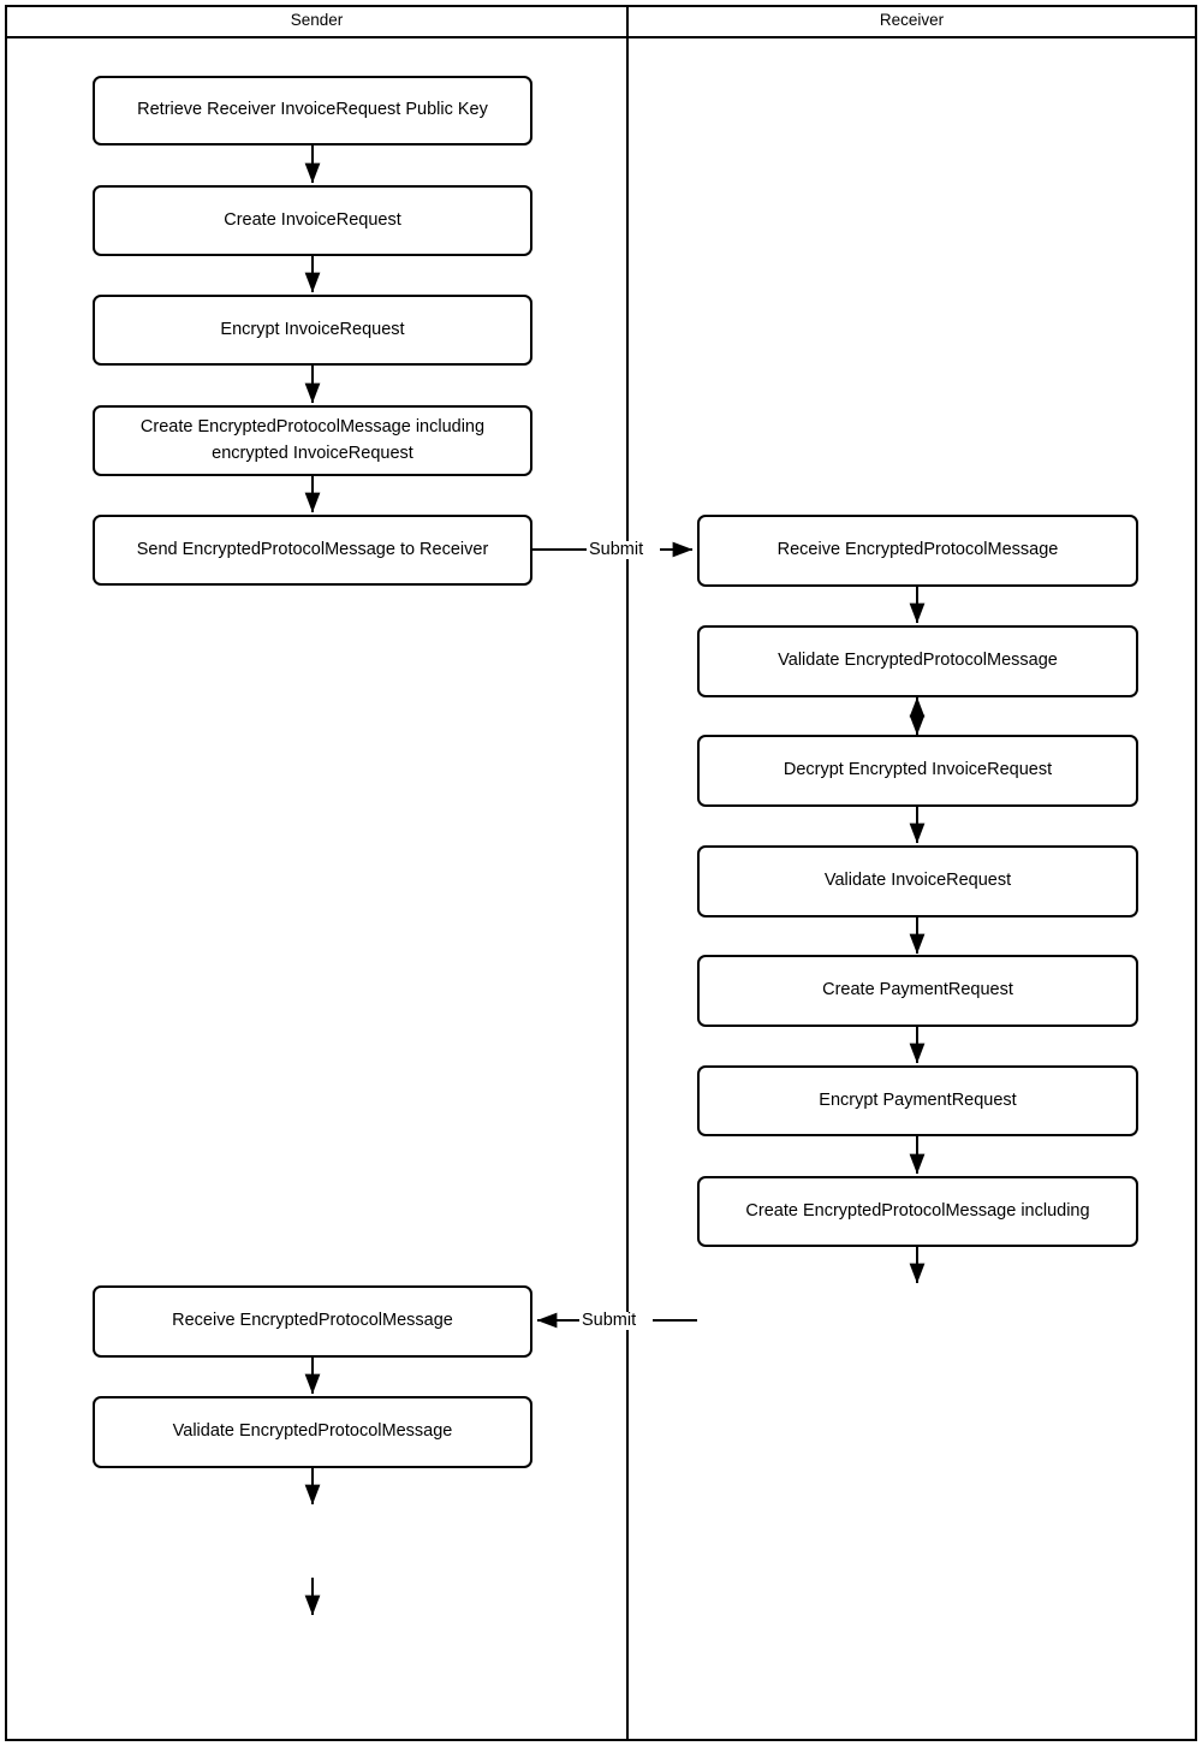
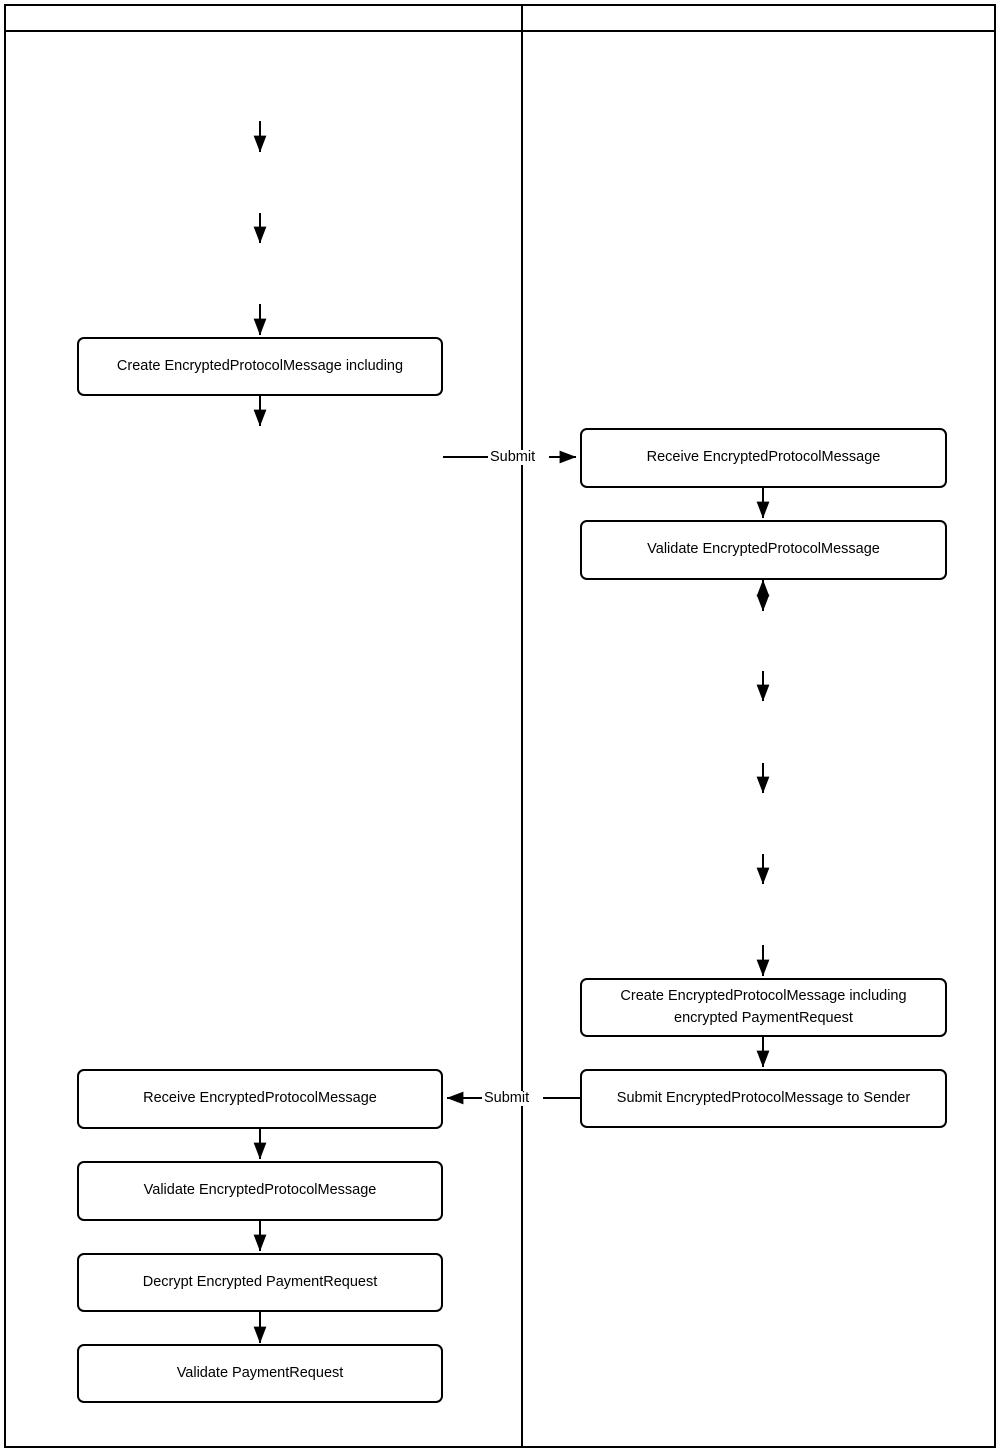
- Sender
- Receiver
- Retrieve Receiver InvoiceRequest Public Key
- Create InvoiceRequest
- Encrypt InvoiceRequest
  Create EncryptedProtocolMessage including
- encrypted InvoiceRequest
- Send EncryptedProtocolMessage to Receiver
  Receive EncryptedProtocolMessage
  Validate EncryptedProtocolMessage
- Decrypt Encrypted InvoiceRequest
- Validate InvoiceRequest
- Create PaymentRequest
- Encrypt PaymentRequest
  Create EncryptedProtocolMessage including
+ encrypted PaymentRequest
+ Submit EncryptedProtocolMessage to Sender
  Receive EncryptedProtocolMessage
  Validate EncryptedProtocolMessage
+ Decrypt Encrypted PaymentRequest
+ Validate PaymentRequest
  Submit
  Submit
